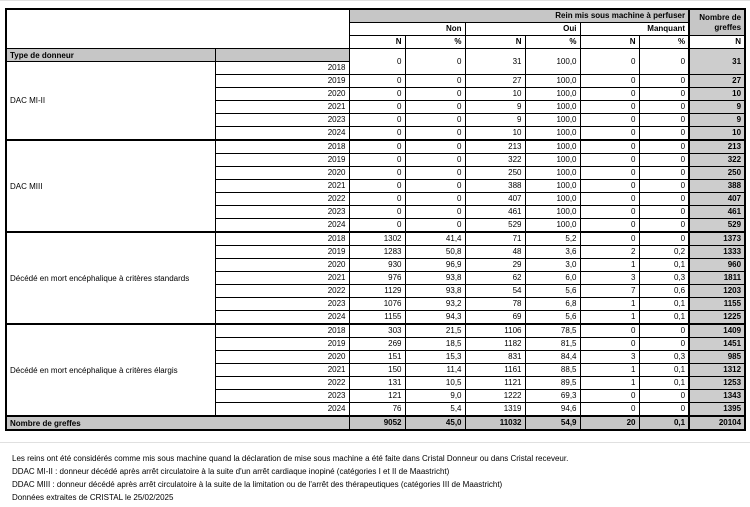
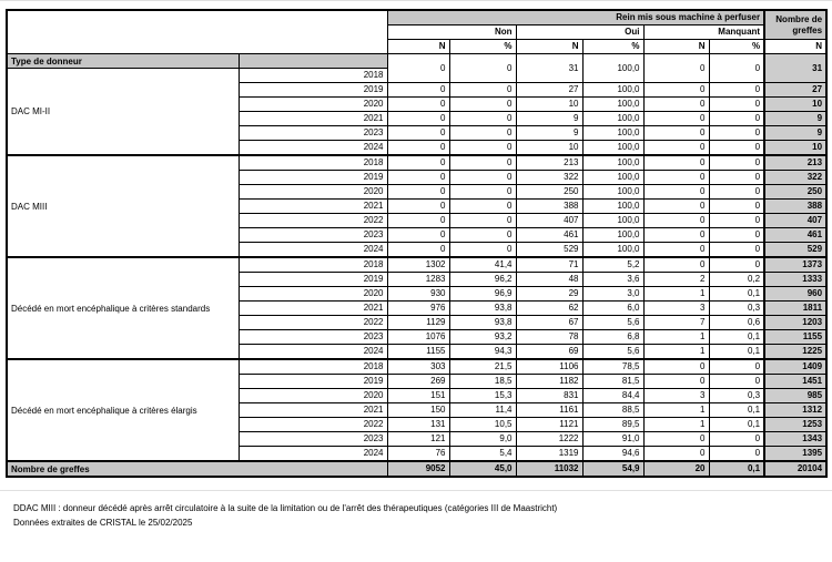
  	Rein mis sous machine à perfuser	Nombre de greffes
  Non	Oui	Manquant
  N	%	N	%	N	%	N
  Type de donneur		0	0	31	100,0	0	0	31
  DAC MI-II	2018
  2019	0	0	27	100,0	0	0	27
  2020	0	0	10	100,0	0	0	10
  2021	0	0	9	100,0	0	0	9
  2023	0	0	9	100,0	0	0	9
  2024	0	0	10	100,0	0	0	10
  DAC MIII	2018	0	0	213	100,0	0	0	213
  2019	0	0	322	100,0	0	0	322
  2020	0	0	250	100,0	0	0	250
  2021	0	0	388	100,0	0	0	388
  2022	0	0	407	100,0	0	0	407
  2023	0	0	461	100,0	0	0	461
  2024	0	0	529	100,0	0	0	529
  Décédé en mort encéphalique à critères standards	2018	1302	41,4	71	5,2	0	0	1373
- 2019	1283	50,8	48	3,6	2	0,2	1333
+ 2019	1283	96,2	48	3,6	2	0,2	1333
  2020	930	96,9	29	3,0	1	0,1	960
  2021	976	93,8	62	6,0	3	0,3	1811
- 2022	1129	93,8	54	5,6	7	0,6	1203
+ 2022	1129	93,8	67	5,6	7	0,6	1203
  2023	1076	93,2	78	6,8	1	0,1	1155
  2024	1155	94,3	69	5,6	1	0,1	1225
  Décédé en mort encéphalique à critères élargis	2018	303	21,5	1106	78,5	0	0	1409
  2019	269	18,5	1182	81,5	0	0	1451
  2020	151	15,3	831	84,4	3	0,3	985
  2021	150	11,4	1161	88,5	1	0,1	1312
  2022	131	10,5	1121	89,5	1	0,1	1253
- 2023	121	9,0	1222	69,3	0	0	1343
+ 2023	121	9,0	1222	91,0	0	0	1343
  2024	76	5,4	1319	94,6	0	0	1395
  Nombre de greffes	9052	45,0	11032	54,9	20	0,1	20104
- Les reins ont été considérés comme mis sous machine quand la déclaration de mise sous machine a été faite dans Cristal Donneur ou dans Cristal receveur.
- DDAC MI-II : donneur décédé après arrêt circulatoire à la suite d'un arrêt cardiaque inopiné (catégories I et II de Maastricht)
  DDAC MIII : donneur décédé après arrêt circulatoire à la suite de la limitation ou de l'arrêt des thérapeutiques (catégories III de Maastricht)
  Données extraites de CRISTAL le 25/02/2025
